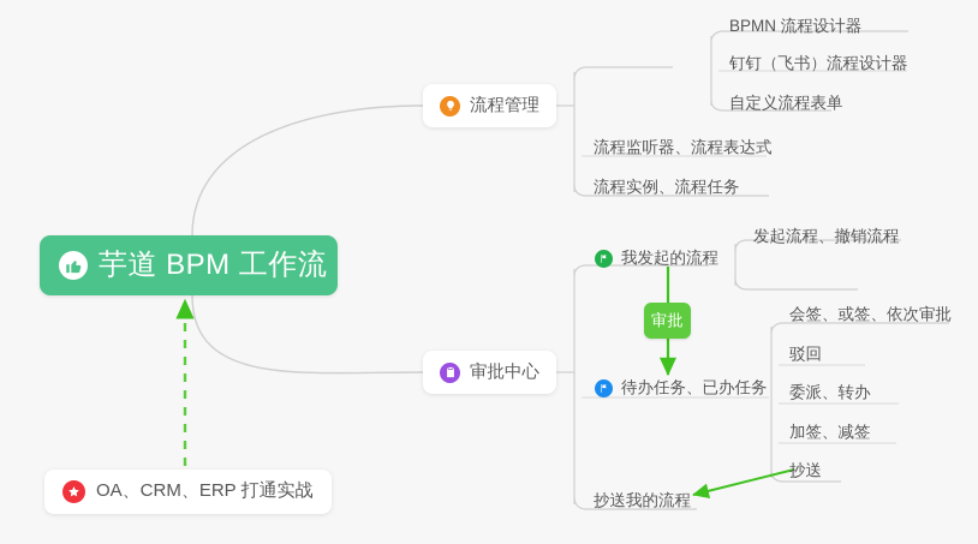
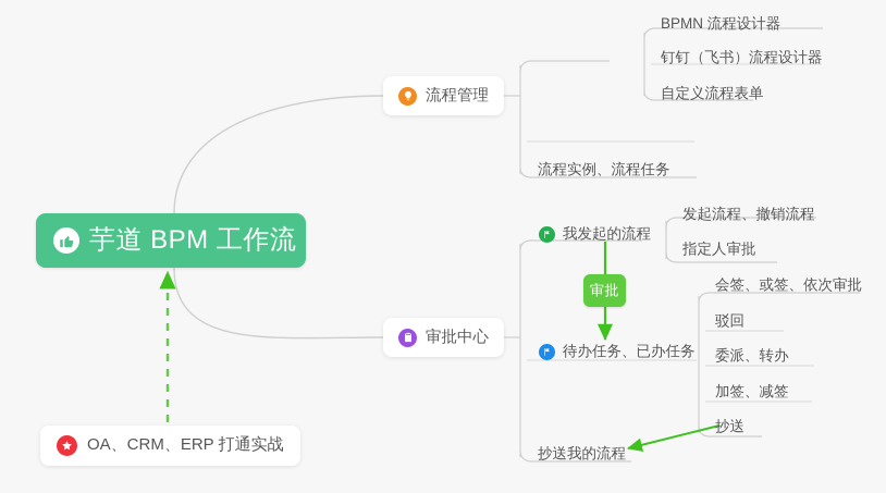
  芋道 BPM 工作流
  流程管理
  审批中心
- 流程监听器、流程表达式
  流程实例、流程任务
  BPMN 流程设计器
  钉钉（飞书）流程设计器
  自定义流程表单
  我发起的流程
  待办任务、已办任务
  抄送我的流程
  发起流程、撤销流程
+ 指定人审批
  会签、或签、依次审批
  驳回
  委派、转办
  加签、减签
  抄送
  审批
  OA、CRM、ERP 打通实战
